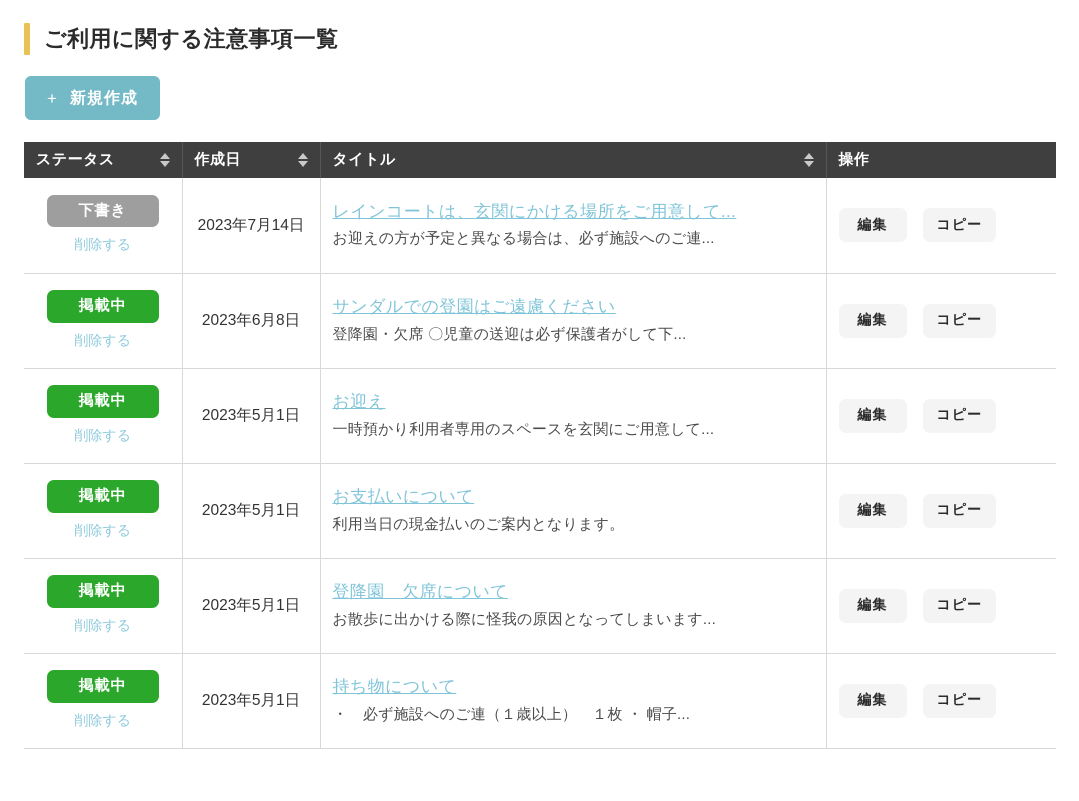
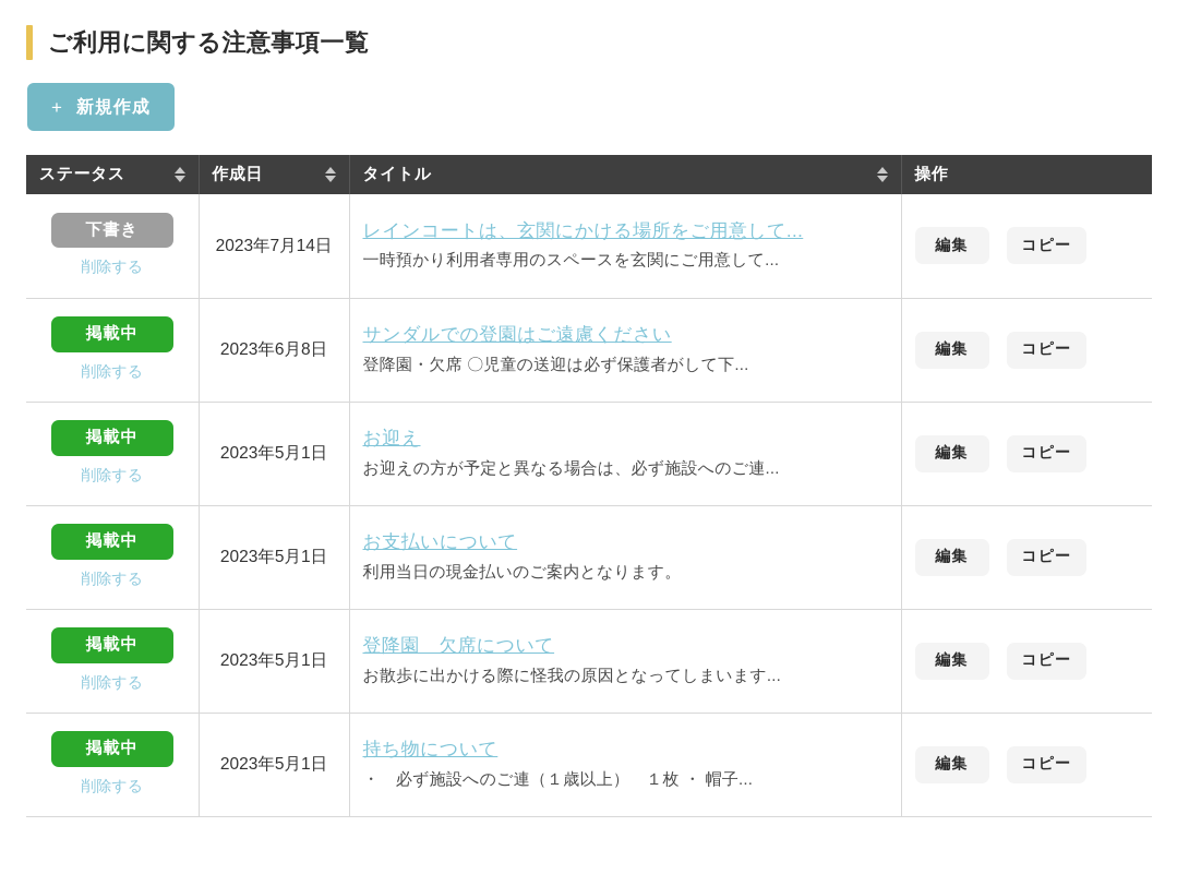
  ご利用に関する注意事項一覧
  +
  新規作成
  ステータス	作成日	タイトル	操作
- 下書き削除する	2023年7月14日	レインコートは、玄関にかける場所をご用意して...お迎えの方が予定と異なる場合は、必ず施設へのご連...	編集 コピー
+ 下書き削除する	2023年7月14日	レインコートは、玄関にかける場所をご用意して...一時預かり利用者専用のスペースを玄関にご用意して...	編集 コピー
  掲載中削除する	2023年6月8日	サンダルでの登園はご遠慮ください登降園・欠席 〇児童の送迎は必ず保護者がして下...	編集 コピー
- 掲載中削除する	2023年5月1日	お迎え一時預かり利用者専用のスペースを玄関にご用意して...	編集 コピー
+ 掲載中削除する	2023年5月1日	お迎えお迎えの方が予定と異なる場合は、必ず施設へのご連...	編集 コピー
  掲載中削除する	2023年5月1日	お支払いについて利用当日の現金払いのご案内となります。	編集 コピー
  掲載中削除する	2023年5月1日	登降園 欠席についてお散歩に出かける際に怪我の原因となってしまいます...	編集 コピー
  掲載中削除する	2023年5月1日	持ち物について・ 必ず施設へのご連（１歳以上） １枚 ・ 帽子...	編集 コピー
